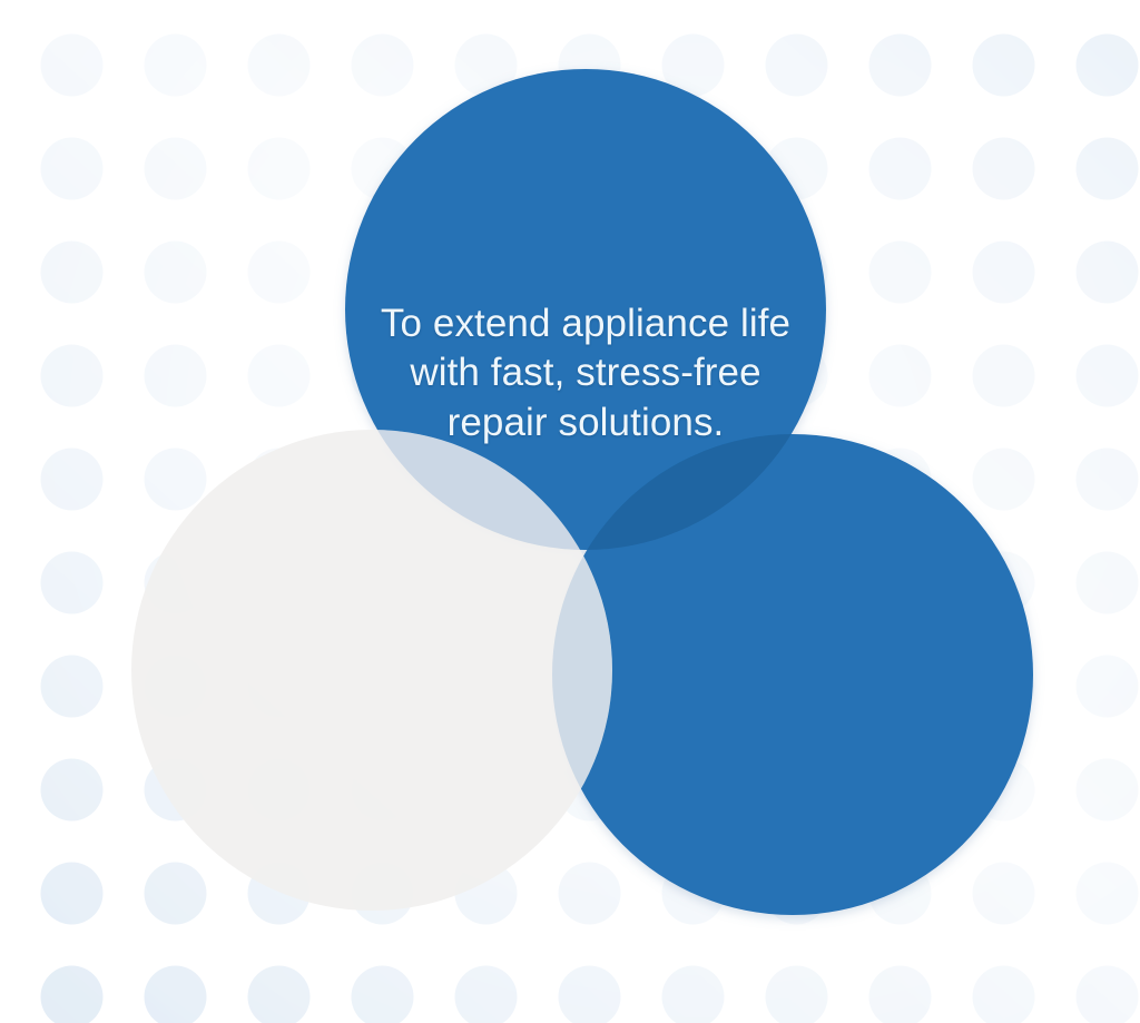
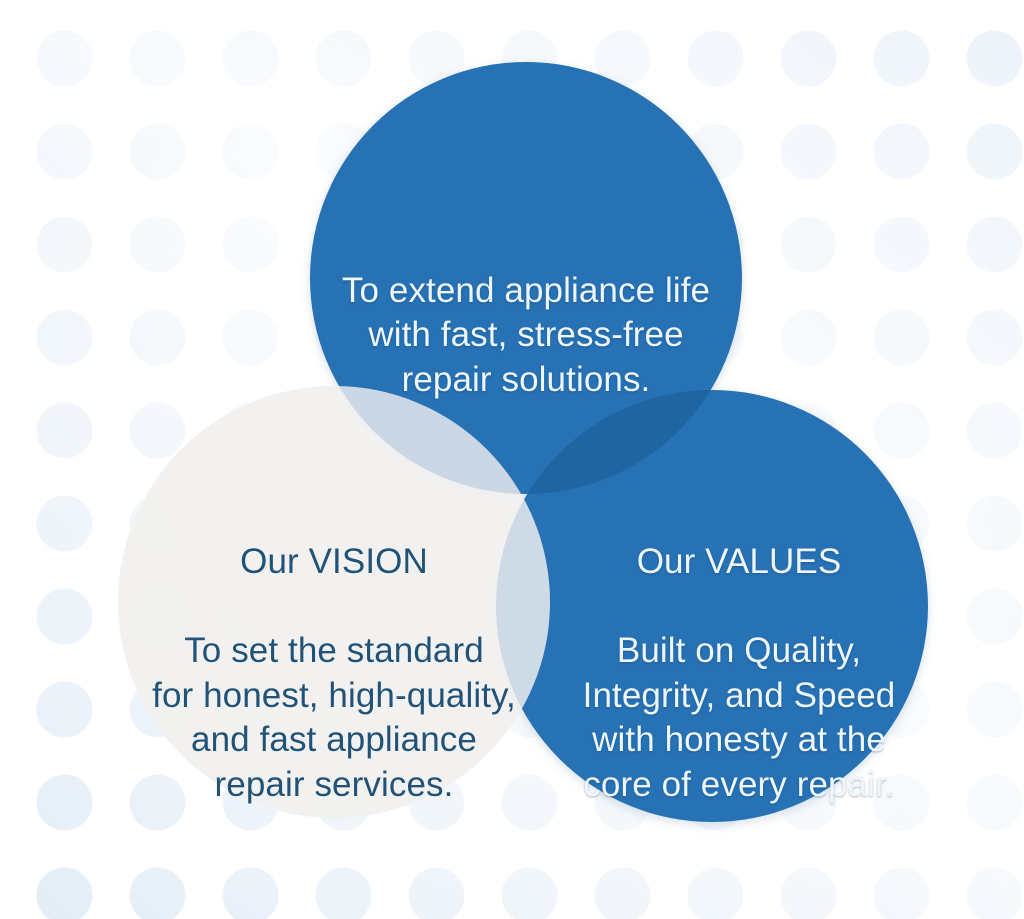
  To extend appliance life
  with fast, stress-free
  repair solutions.
+ Our VISION
+ To set the standard
+ for honest, high-quality,
+ and fast appliance
+ repair services.
+ Our VALUES
+ Built on Quality,
+ Integrity, and Speed
+ with honesty at the
+ core of every repair.
